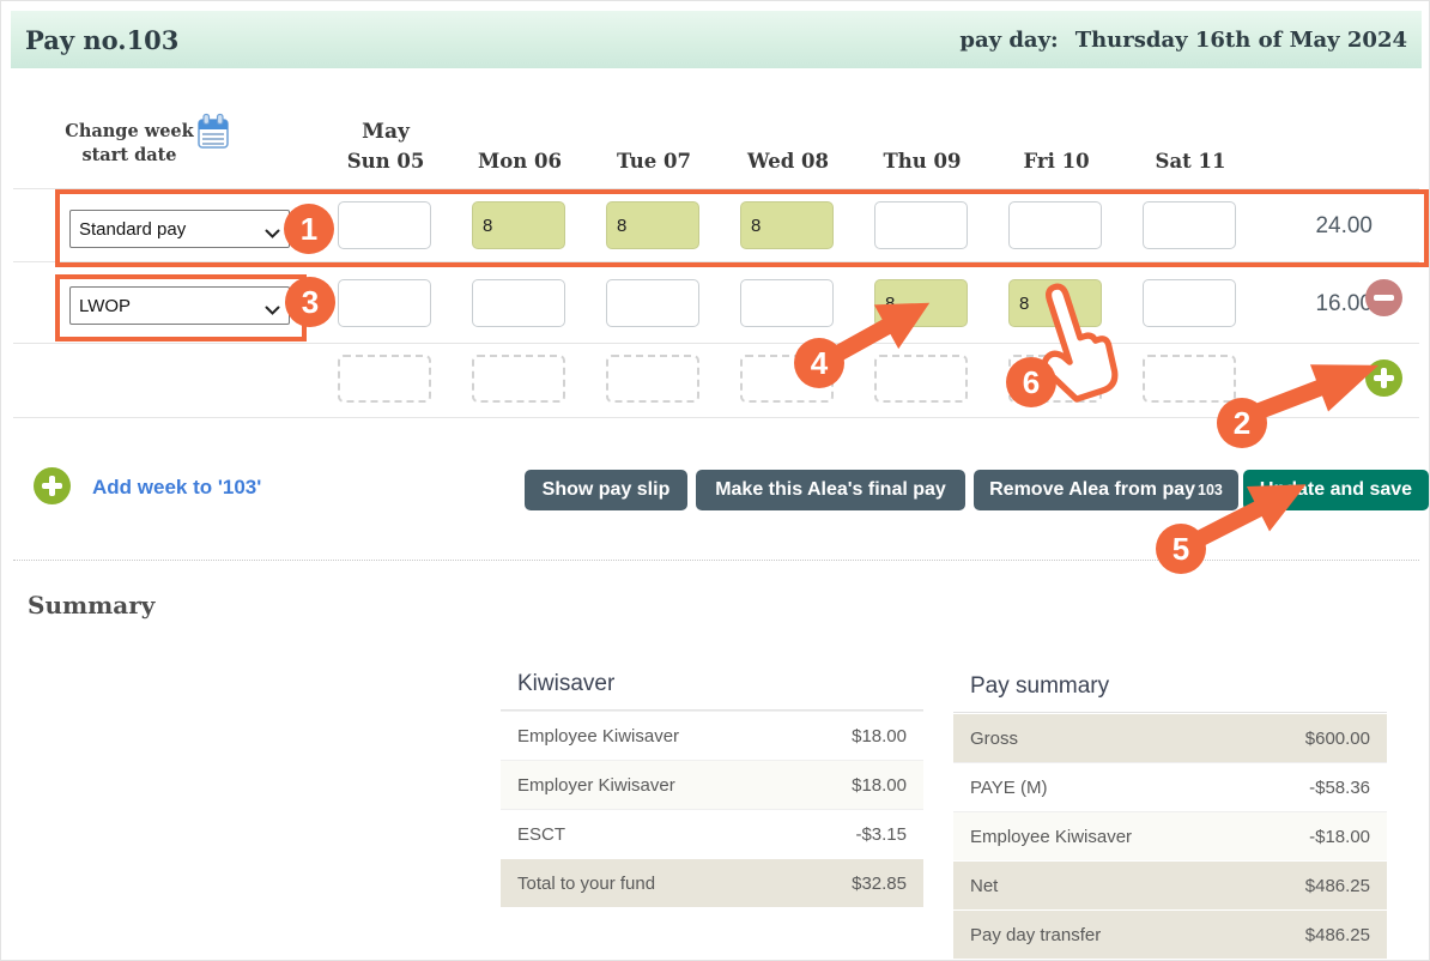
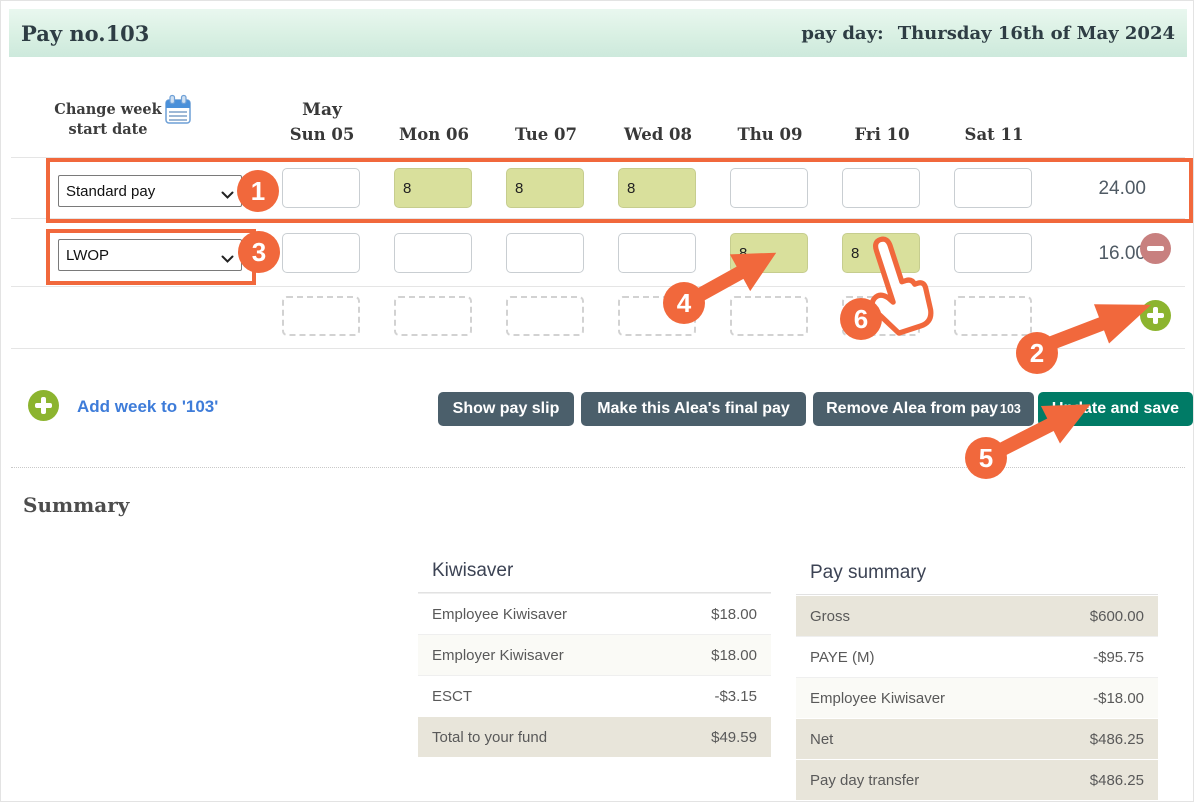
  Pay no.103
  pay day:
  Thursday 16th of May 2024
  Change week start date
  May
  Sun 05
  Mon 06
  Tue 07
  Wed 08
  Thu 09
  Fri 10
  Sat 11
  Standard pay
  8
  8
  8
  24.00
  LWOP
  8
  8
  16.0
  Add week to '103'
  Show pay slip
  Make this Alea's final pay
  Remove Alea from pay 103
  ate and save
  Summary
  Kiwisaver
  Employee Kiwisaver
  $18.00
  Employer Kiwisaver
  $18.00
  ESCT
  -$3.15
  Total to your fund
- $32.85
+ $49.59
  Pay summary
  Gross
  $600.00
  PAYE (M)
- -$58.36
+ -$95.75
  Employee Kiwisaver
  -$18.00
  Net
  $486.25
  Pay day transfer
  $486.25
  1
  2
  3
  4
  5
  6
